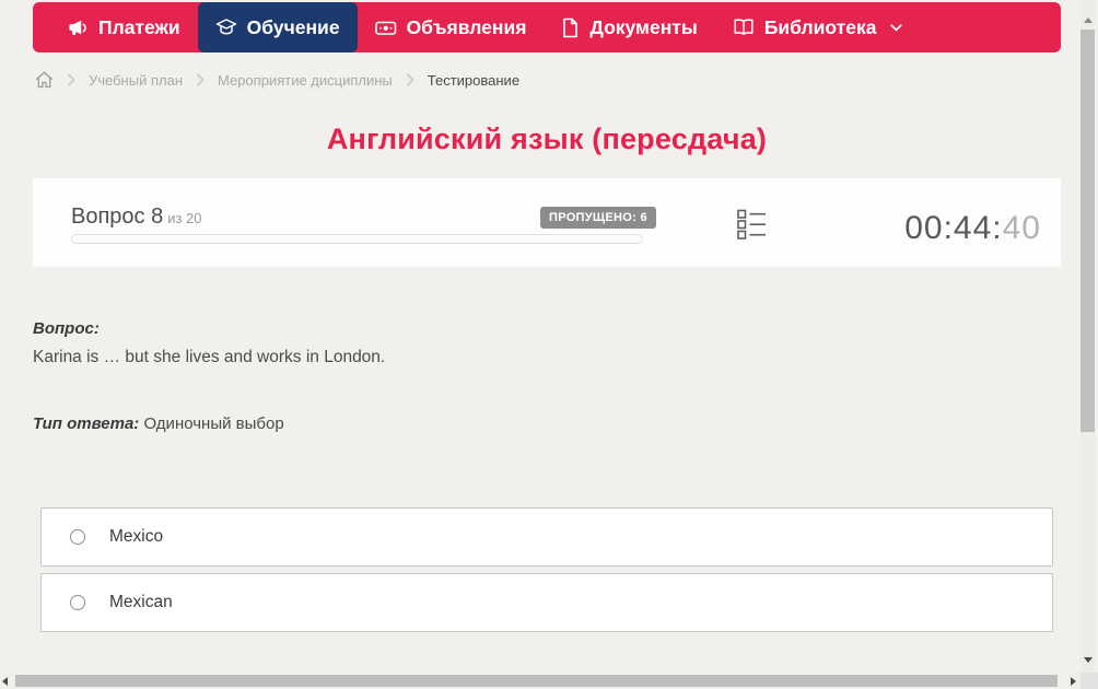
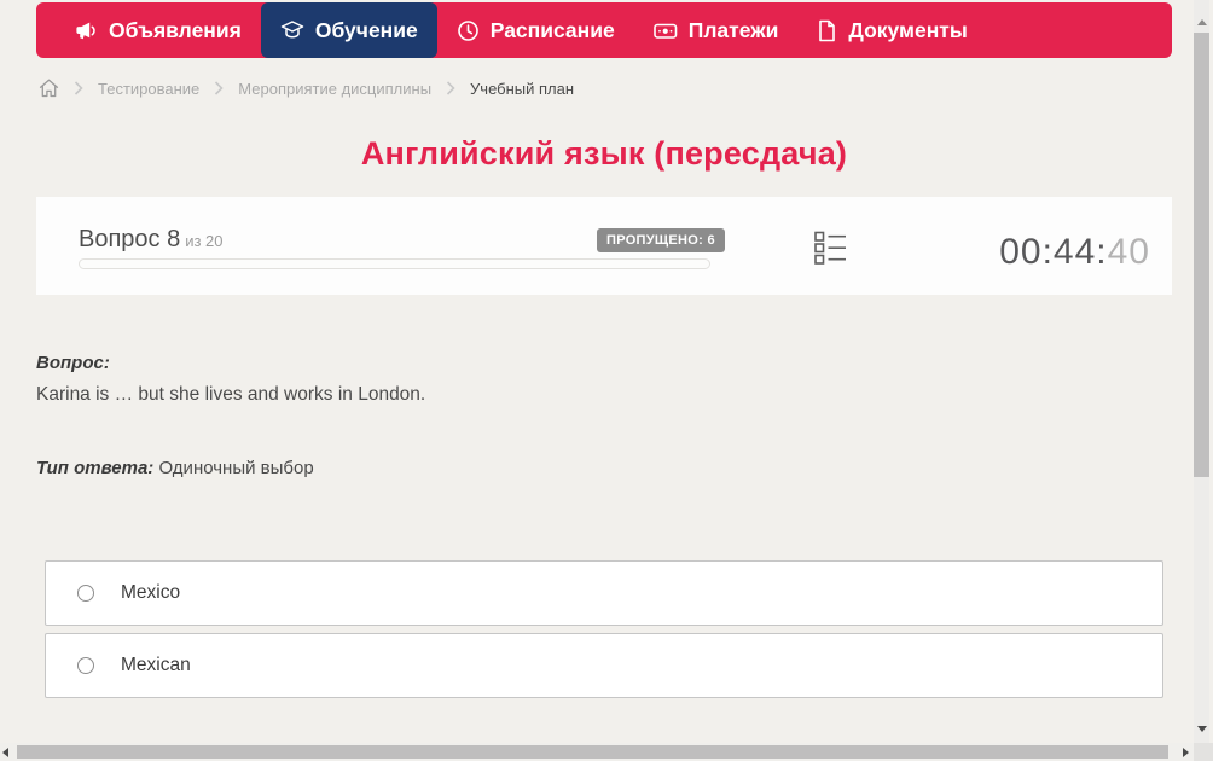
- Платежи
+ Объявления
  Обучение
+ Расписание
- Объявления
+ Платежи
  Документы
- Библиотека
- Учебный план
+ Тестирование
  Мероприятие дисциплины
- Тестирование
+ Учебный план
  Английский язык (пересдача)
  Вопрос 8 из 20
  ПРОПУЩЕНО: 6
  00:44:40
  Вопрос:
  Karina is … but she lives and works in London.
  Тип ответа: Одиночный выбор
  Mexico
  Mexican
